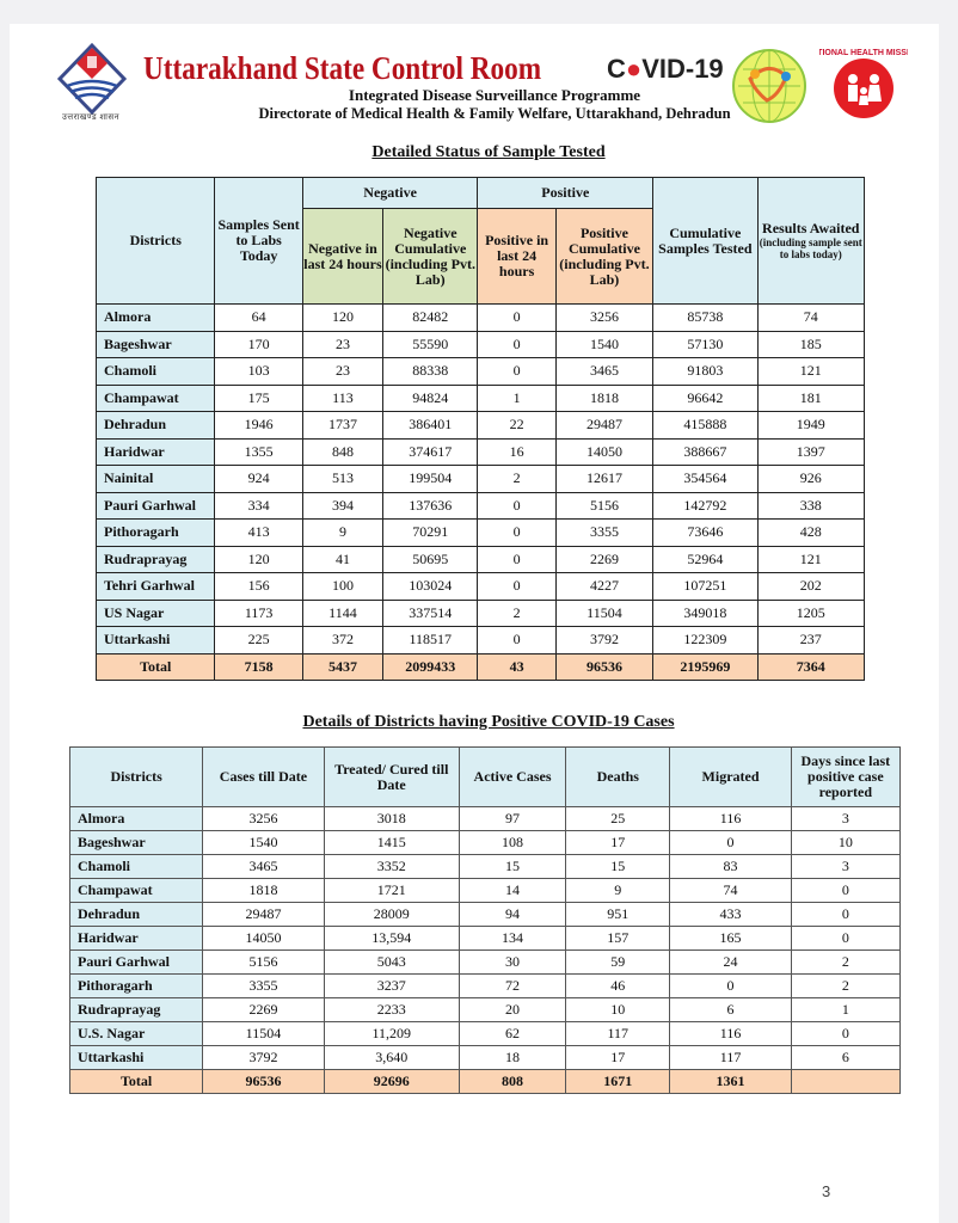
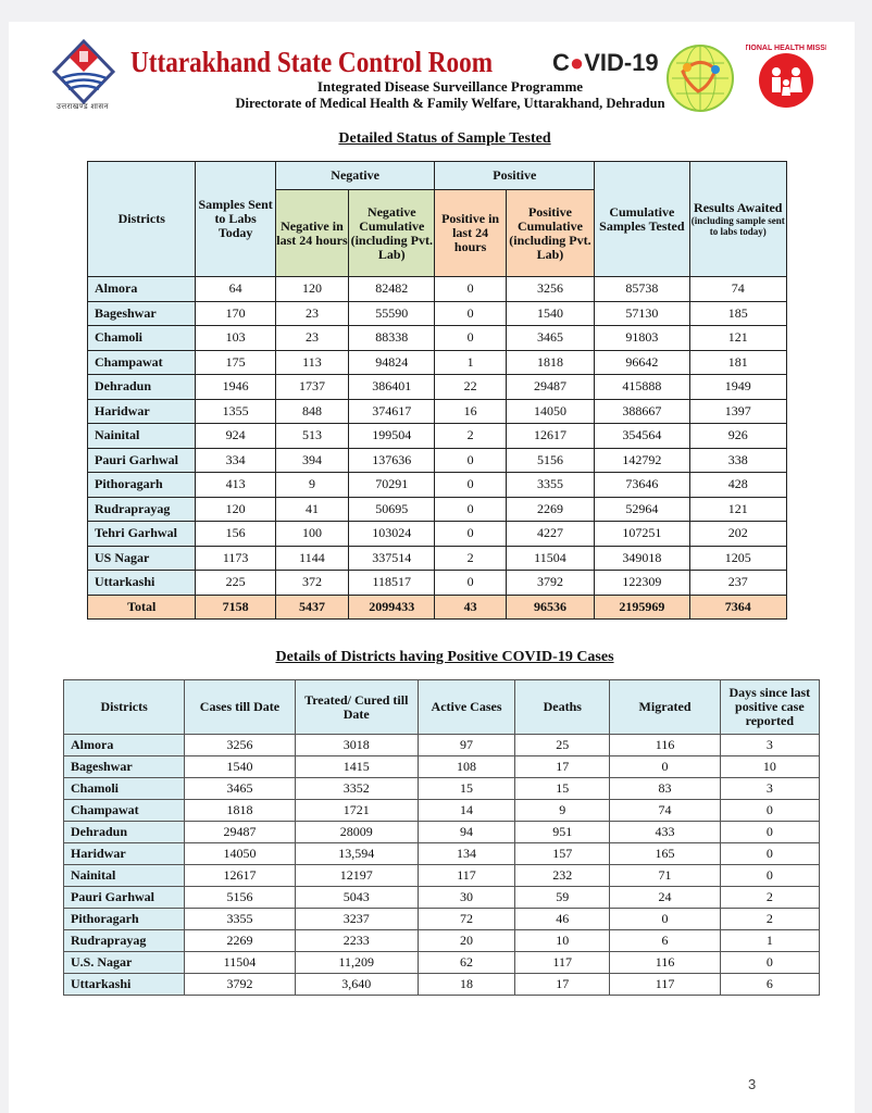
  उत्तराखण्ड शासन
  Uttarakhand State Control Room
  C●VID-19
  Integrated Disease Surveillance Programme
  Directorate of Medical Health & Family Welfare, Uttarakhand, Dehradun
  Detailed Status of Sample Tested
  Districts	Samples Sent to Labs Today	Negative	Positive	Cumulative Samples Tested	Results Awaited(including sample sent to labs today)
  Negative in last 24 hours	Negative Cumulative (including Pvt. Lab)	Positive in last 24 hours	Positive Cumulative (including Pvt. Lab)
  Almora	64	120	82482	0	3256	85738	74
  Bageshwar	170	23	55590	0	1540	57130	185
  Chamoli	103	23	88338	0	3465	91803	121
  Champawat	175	113	94824	1	1818	96642	181
  Dehradun	1946	1737	386401	22	29487	415888	1949
  Haridwar	1355	848	374617	16	14050	388667	1397
  Nainital	924	513	199504	2	12617	354564	926
  Pauri Garhwal	334	394	137636	0	5156	142792	338
  Pithoragarh	413	9	70291	0	3355	73646	428
  Rudraprayag	120	41	50695	0	2269	52964	121
  Tehri Garhwal	156	100	103024	0	4227	107251	202
  US Nagar	1173	1144	337514	2	11504	349018	1205
  Uttarkashi	225	372	118517	0	3792	122309	237
  Total	7158	5437	2099433	43	96536	2195969	7364
  Details of Districts having Positive COVID-19 Cases
  Districts	Cases till Date	Treated/ Cured till Date	Active Cases	Deaths	Migrated	Days since last positive case reported
  Almora	3256	3018	97	25	116	3
  Bageshwar	1540	1415	108	17	0	10
  Chamoli	3465	3352	15	15	83	3
  Champawat	1818	1721	14	9	74	0
  Dehradun	29487	28009	94	951	433	0
  Haridwar	14050	13,594	134	157	165	0
+ Nainital	12617	12197	117	232	71	0
  Pauri Garhwal	5156	5043	30	59	24	2
  Pithoragarh	3355	3237	72	46	0	2
  Rudraprayag	2269	2233	20	10	6	1
  U.S. Nagar	11504	11,209	62	117	116	0
  Uttarkashi	3792	3,640	18	17	117	6
- Total	96536	92696	808	1671	1361
  3
